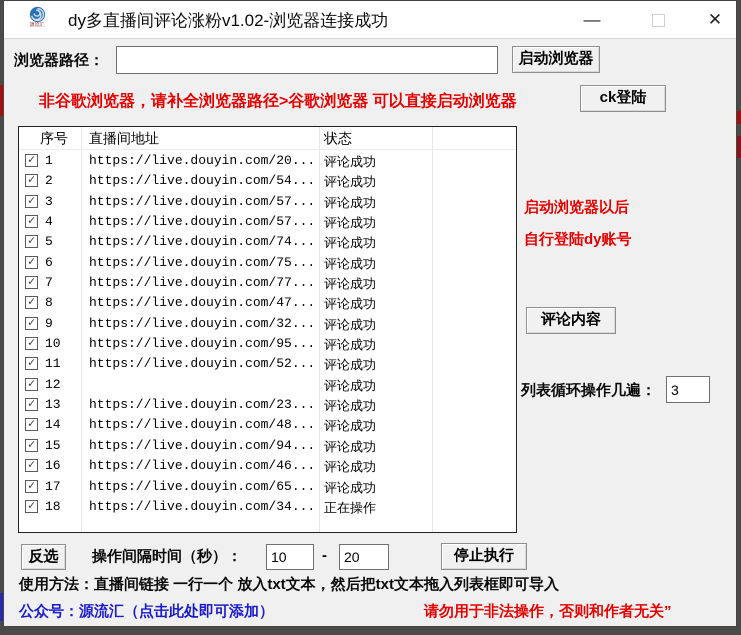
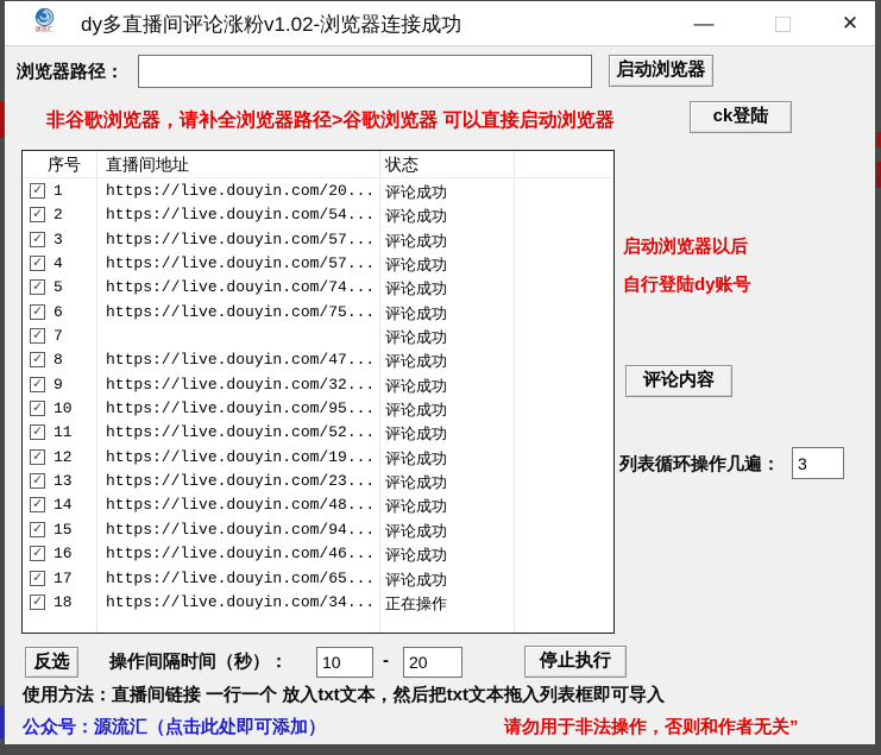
  dy多直播间评论涨粉v1.02-浏览器连接成功
  —
  ✕
  浏览器路径：
  启动浏览器
  非谷歌浏览器，请补全浏览器路径>谷歌浏览器 可以直接启动浏览器
  ck登陆
  序号
  直播间地址
  状态
  ✓
  1
  https://live.douyin.com/20...
  评论成功
  ✓
  2
  https://live.douyin.com/54...
  评论成功
  ✓
  3
  https://live.douyin.com/57...
  评论成功
  ✓
  4
  https://live.douyin.com/57...
  评论成功
  ✓
  5
  https://live.douyin.com/74...
  评论成功
  ✓
  6
  https://live.douyin.com/75...
  评论成功
  ✓
  7
- https://live.douyin.com/77...
  评论成功
  ✓
  8
  https://live.douyin.com/47...
  评论成功
  ✓
  9
  https://live.douyin.com/32...
  评论成功
  ✓
  10
  https://live.douyin.com/95...
  评论成功
  ✓
  11
  https://live.douyin.com/52...
  评论成功
  ✓
  12
+ https://live.douyin.com/19...
  评论成功
  ✓
  13
  https://live.douyin.com/23...
  评论成功
  ✓
  14
  https://live.douyin.com/48...
  评论成功
  ✓
  15
  https://live.douyin.com/94...
  评论成功
  ✓
  16
  https://live.douyin.com/46...
  评论成功
  ✓
  17
  https://live.douyin.com/65...
  评论成功
  ✓
  18
  https://live.douyin.com/34...
  正在操作
  启动浏览器以后
  自行登陆dy账号
  评论内容
  列表循环操作几遍：
  3
  反选
  操作间隔时间（秒）：
  10
  -
  20
  停止执行
  使用方法：直播间链接 一行一个 放入txt文本，然后把txt文本拖入列表框即可导入
  公众号：源流汇（点击此处即可添加）
  请勿用于非法操作，否则和作者无关”
